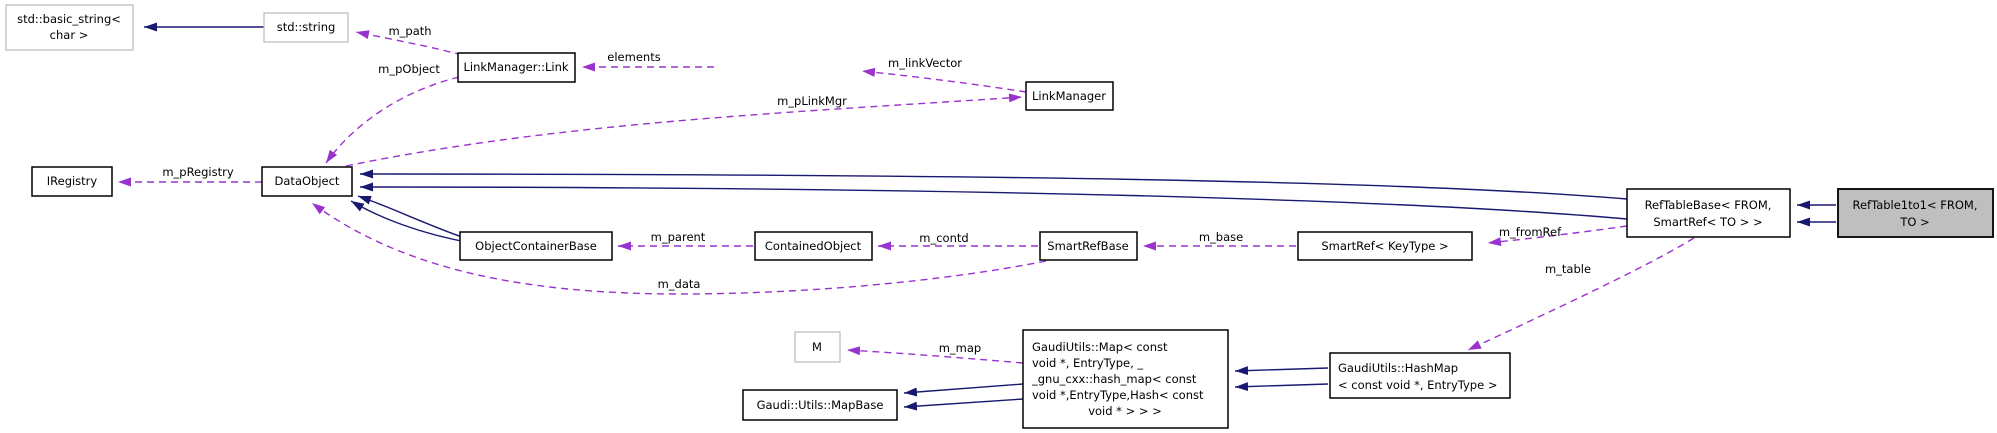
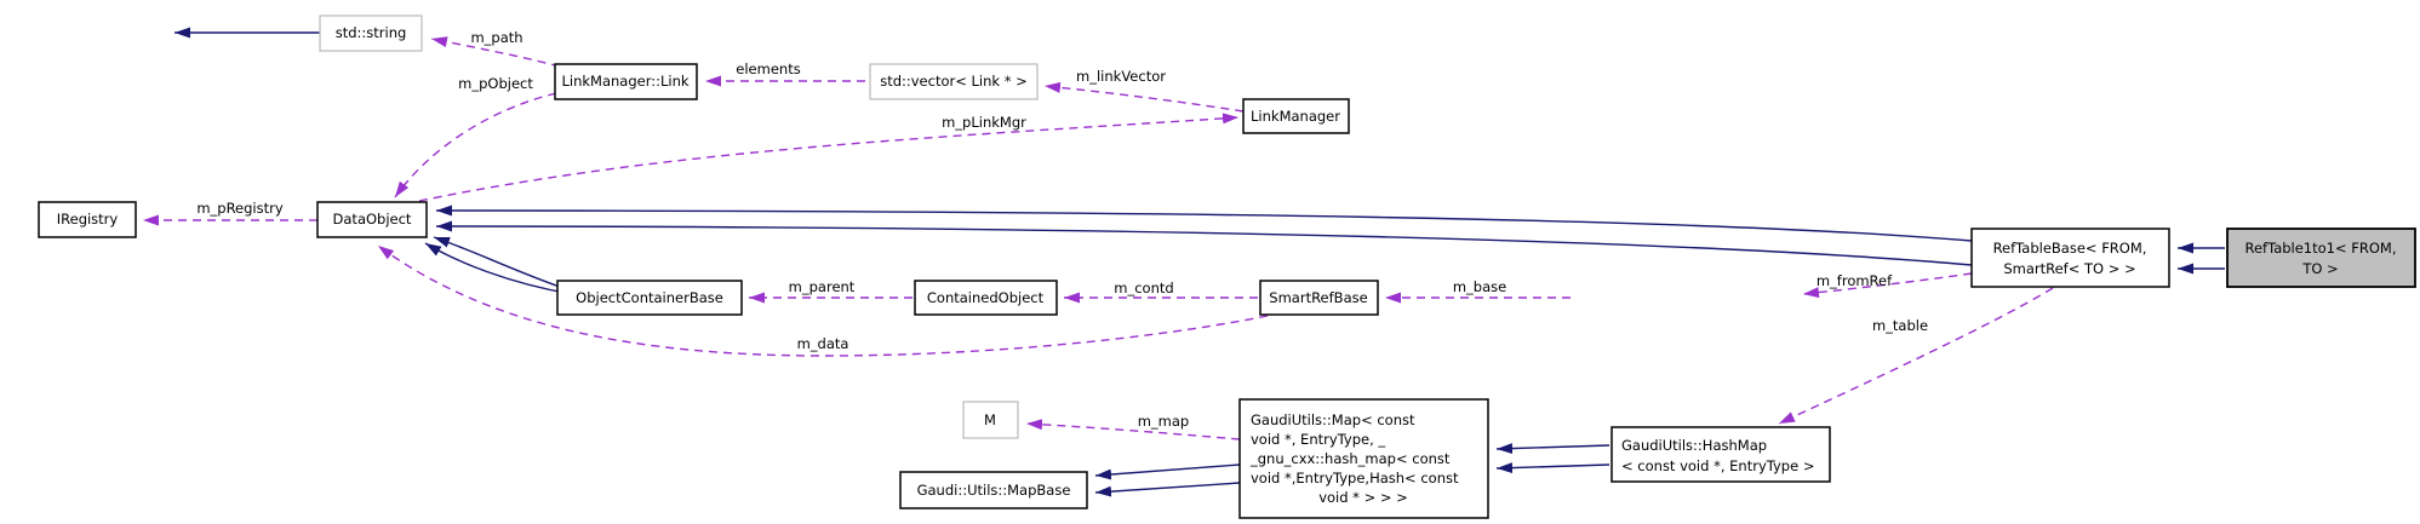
  m_path
  m_pObject
  elements
  m_linkVector
  m_pLinkMgr
  m_pRegistry
  m_parent
  m_contd
  m_base
  m_fromRef
  m_table
  m_data
  m_map
- std::basic_string<
- char >
  std::string
  LinkManager::Link
+ std::vector< Link * >
  LinkManager
  IRegistry
  DataObject
  ObjectContainerBase
  ContainedObject
  SmartRefBase
- SmartRef< KeyType >
  RefTableBase< FROM,
  SmartRef< TO > >
  RefTable1to1< FROM,
  TO >
  M
  GaudiUtils::Map< const
  void *, EntryType, _
  _gnu_cxx::hash_map< const
  void *,EntryType,Hash< const
  void * > > >
  Gaudi::Utils::MapBase
  GaudiUtils::HashMap
  < const void *, EntryType >
